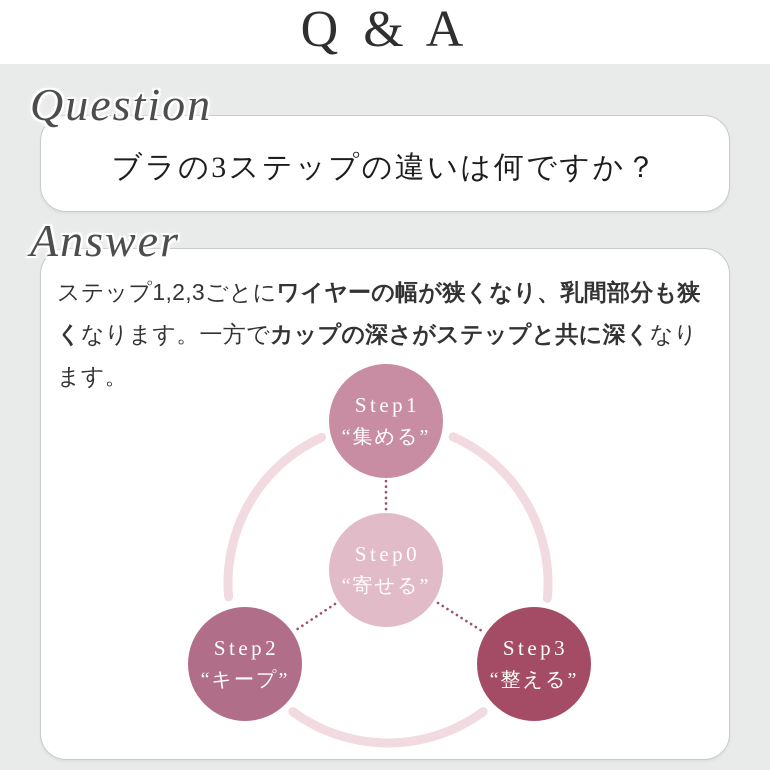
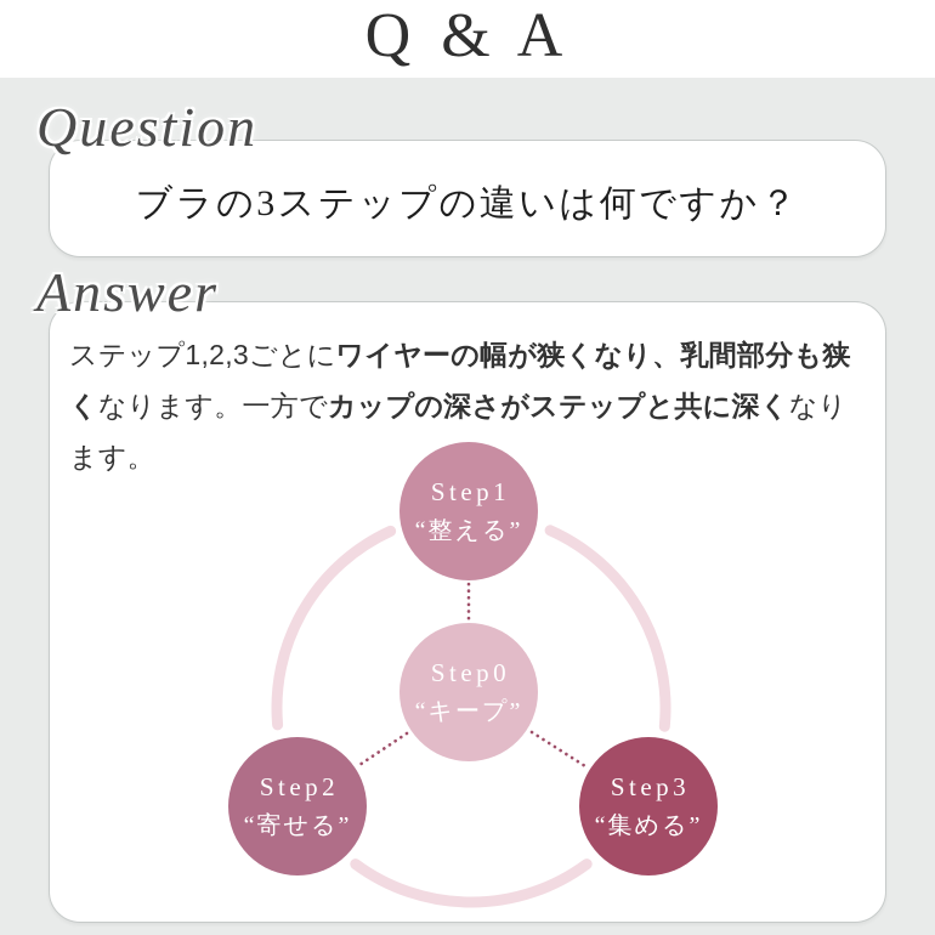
  Q & A
  Question
  ブラの3ステップの違いは何ですか？
  Answer
  ステップ1,2,3ごとにワイヤーの幅が狭くなり、乳間部分も狭くなります。一方でカップの深さがステップと共に深くなります。
  Step1
- “集める”
+ “整える”
  Step0
- “寄せる”
+ “キープ”
  Step2
- “キープ”
+ “寄せる”
  Step3
- “整える”
+ “集める”
